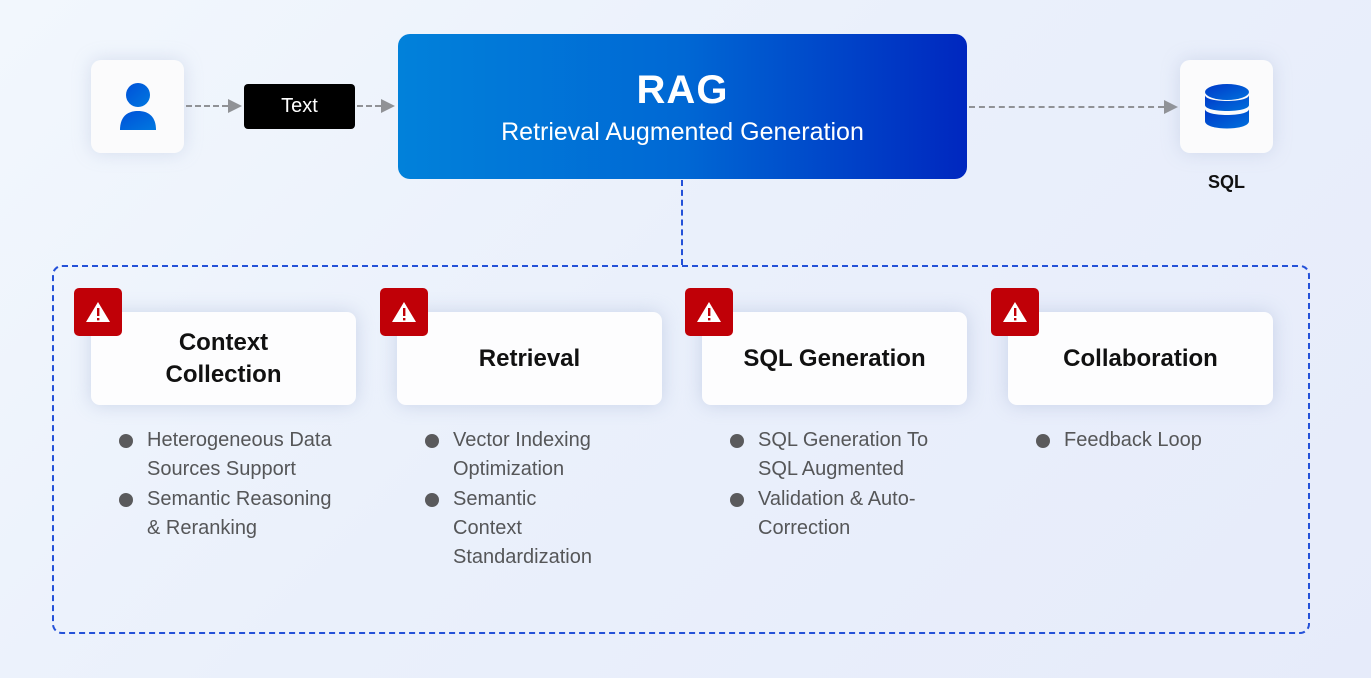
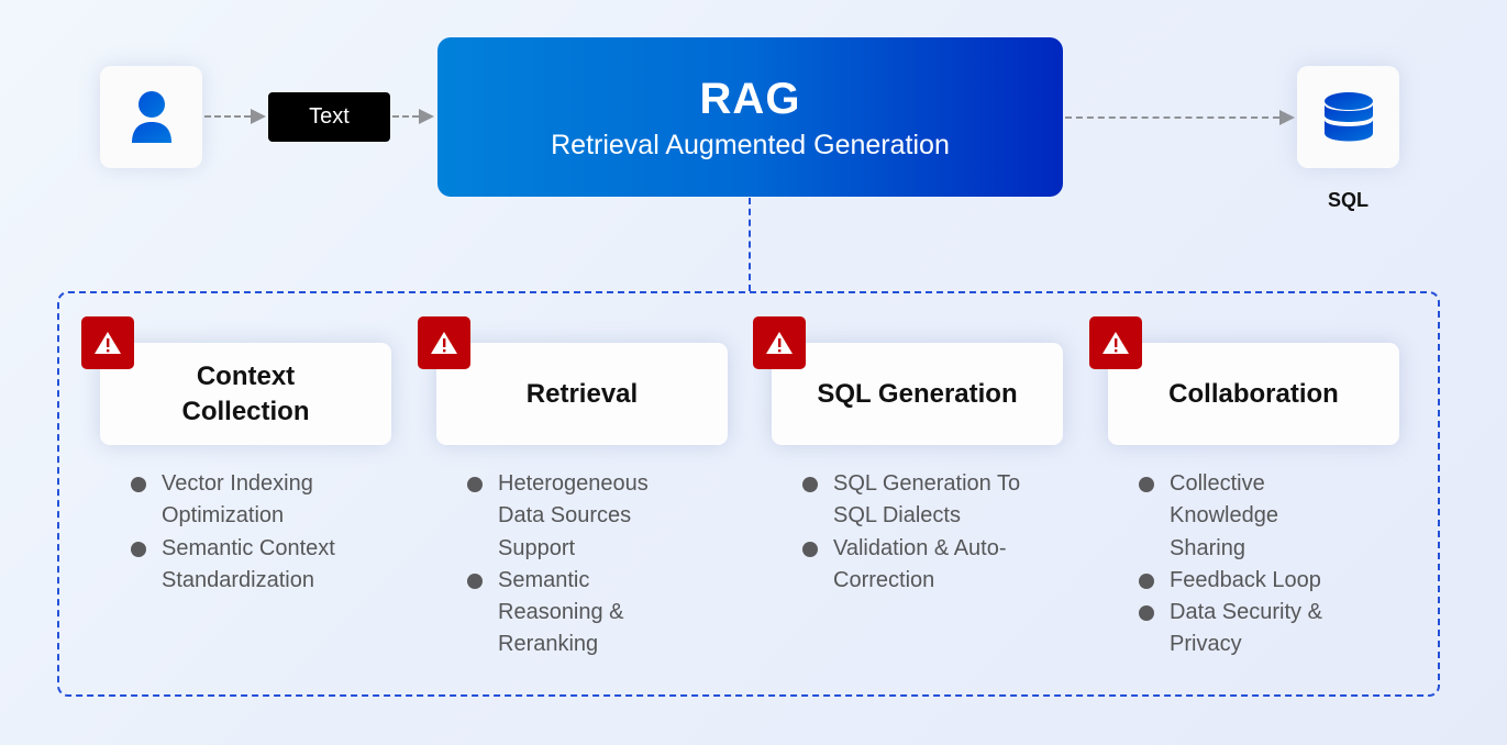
  Text
  RAG
  Retrieval Augmented Generation
  SQL
  Context Collection
- Heterogeneous Data Sources Support
+ Vector Indexing Optimization
- Semantic Reasoning & Reranking
+ Semantic Context Standardization
  Retrieval
- Vector Indexing Optimization
+ Heterogeneous Data Sources Support
- Semantic Context Standardization
+ Semantic Reasoning & Reranking
  SQL Generation
- SQL Generation To SQL Augmented
+ SQL Generation To SQL Dialects
  Validation & Auto-Correction
  Collaboration
+ Collective Knowledge Sharing
  Feedback Loop
+ Data Security & Privacy
